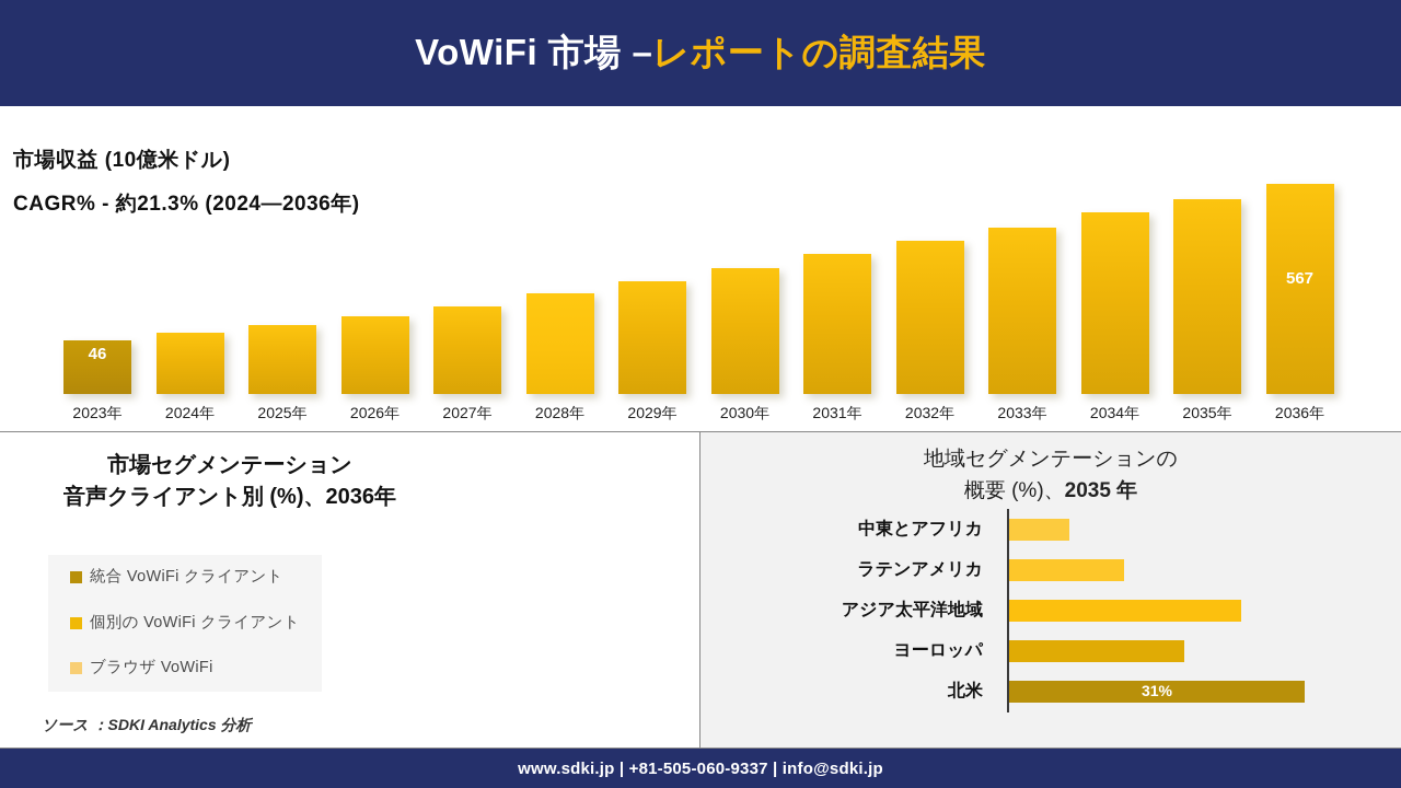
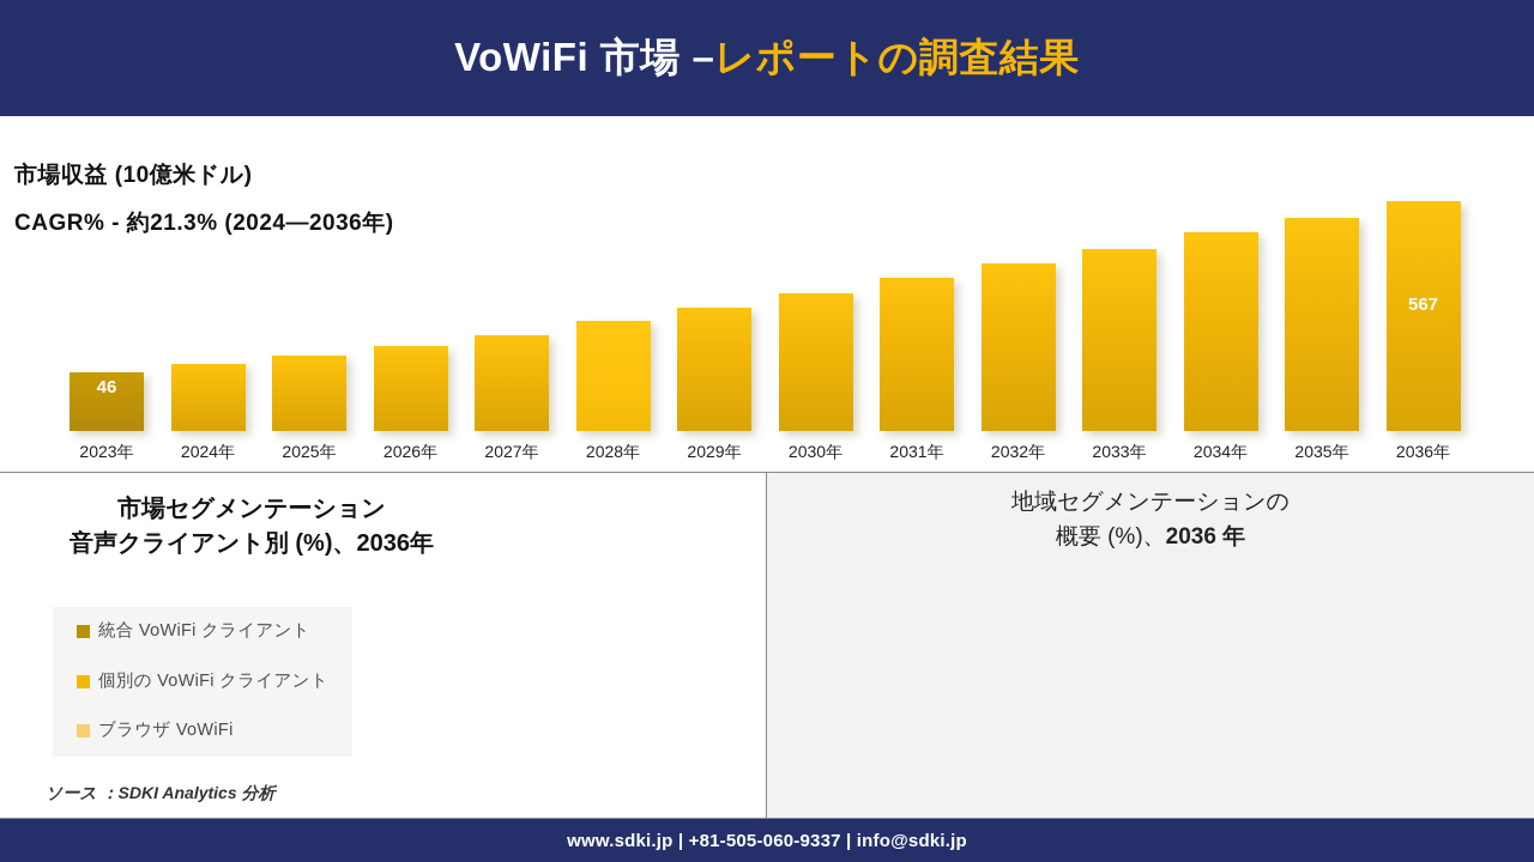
  VoWiFi 市場 –レポートの調査結果
  市場収益 (10億米ドル)
  CAGR% - 約21.3% (2024―2036年)
  46
  2023年
  2024年
  2025年
  2026年
  2027年
  2028年
  2029年
  2030年
  2031年
  2032年
  2033年
  2034年
  2035年
  567
  2036年
  市場セグメンテーション
  音声クライアント別 (%)、2036年
  統合 VoWiFi クライアント
  個別の VoWiFi クライアント
  ブラウザ VoWiFi
  ソース ：SDKI Analytics 分析
  地域セグメンテーションの
- 概要 (%)、2035 年
+ 概要 (%)、2036 年
- 中東とアフリカ
- ラテンアメリカ
- アジア太平洋地域
- ヨーロッパ
- 北米
- 31%
  www.sdki.jp | +81-505-060-9337 | info@sdki.jp
